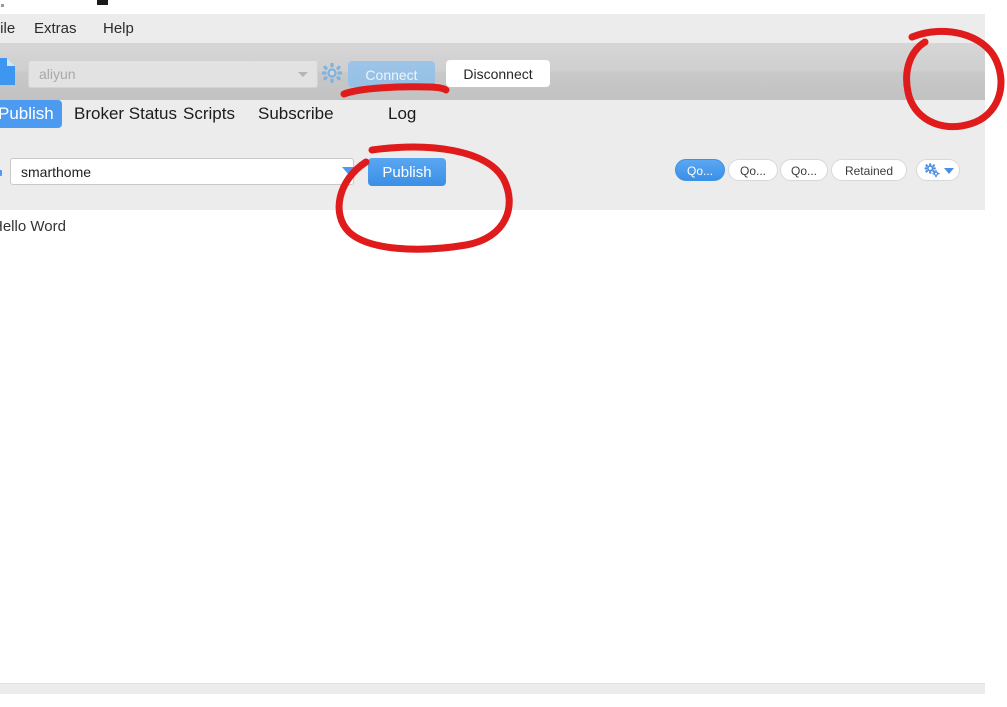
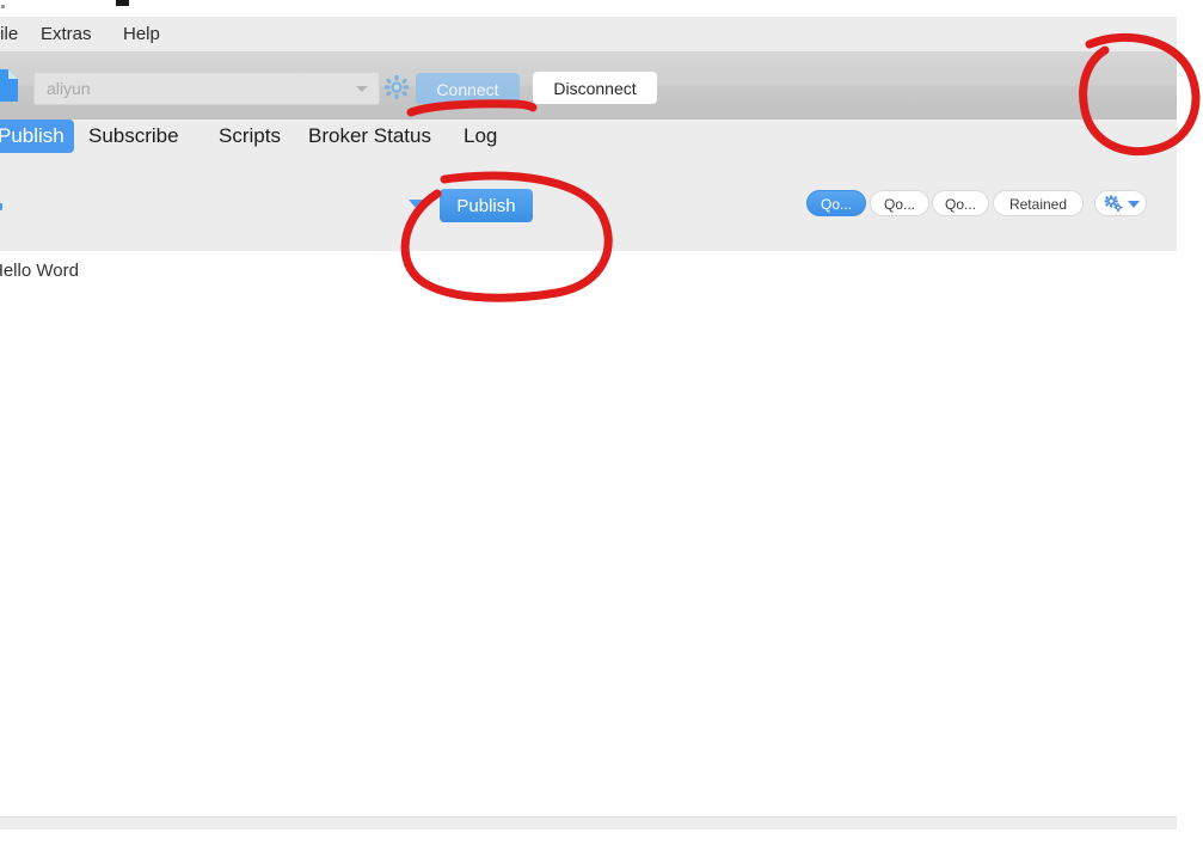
  ile
  Extras
  Help
  aliyun
  Connect
  Disconnect
  Publish
- Broker Status
+ Subscribe
  Scripts
- Subscribe
+ Broker Status
  Log
- smarthome
  Publish
  Qo...
  Qo...
  Qo...
  Retained
  ello Word
